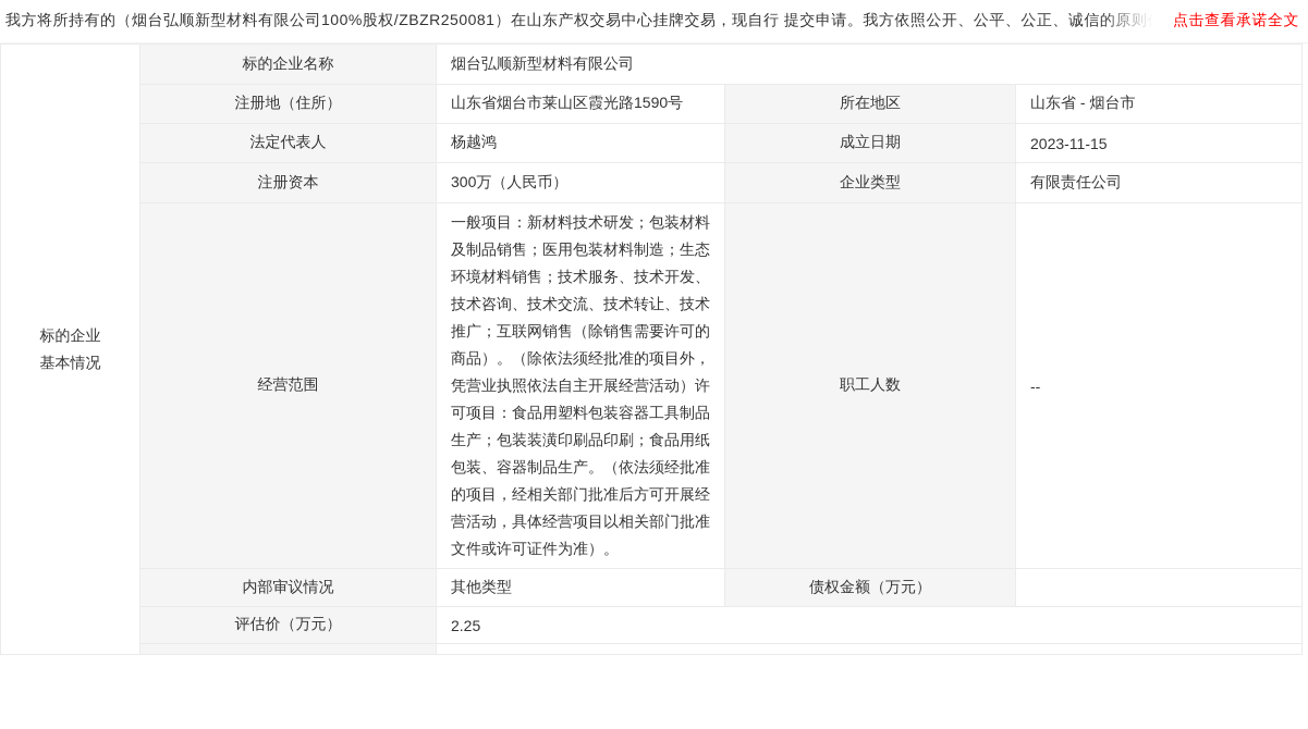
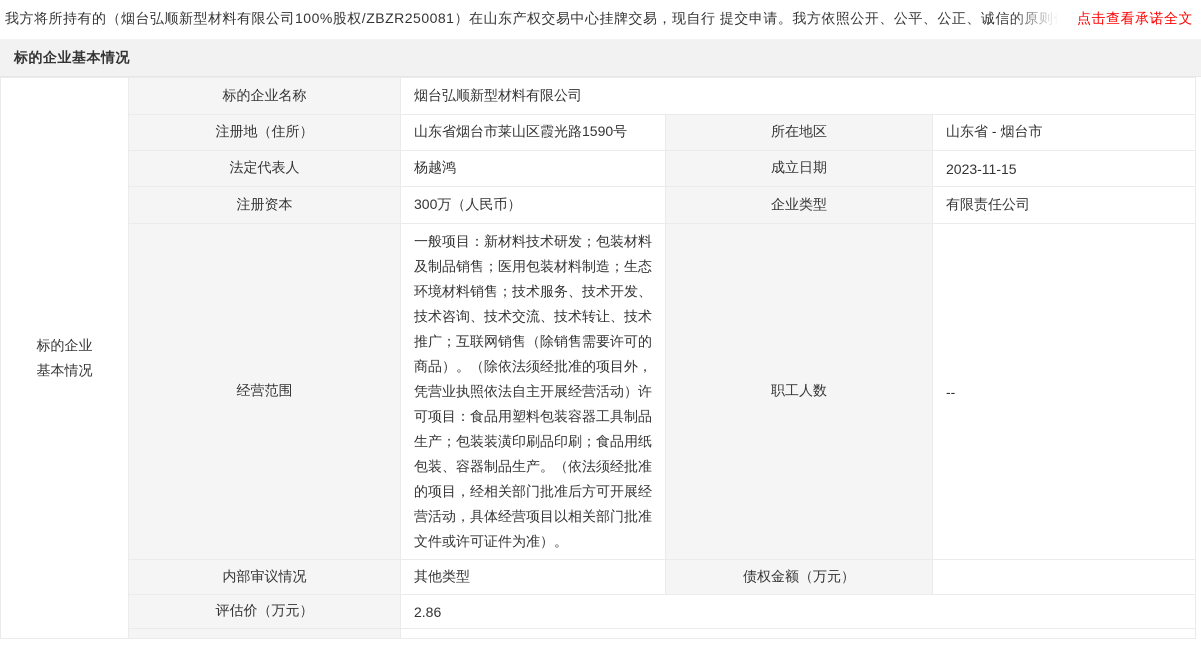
  我方将所持有的（烟台弘顺新型材料有限公司100%股权/ZBZR250081）在山东产权交易中心挂牌交易，现自行 提交申请。我方依照公开、公平、公正、诚信的原则作
  点击查看承诺全文
+ 标的企业基本情况
  标的企业 基本情况	标的企业名称	烟台弘顺新型材料有限公司
  注册地（住所）	山东省烟台市莱山区霞光路1590号	所在地区	山东省 - 烟台市
  法定代表人	杨越鸿	成立日期	2023-11-15
  注册资本	300万（人民币）	企业类型	有限责任公司
  经营范围	一般项目：新材料技术研发；包装材料及制品销售；医用包装材料制造；生态环境材料销售；技术服务、技术开发、技术咨询、技术交流、技术转让、技术推广；互联网销售（除销售需要许可的商品）。（除依法须经批准的项目外，凭营业执照依法自主开展经营活动）许可项目：食品用塑料包装容器工具制品生产；包装装潢印刷品印刷；食品用纸包装、容器制品生产。（依法须经批准的项目，经相关部门批准后方可开展经营活动，具体经营项目以相关部门批准文件或许可证件为准）。	职工人数	--
  内部审议情况	其他类型	债权金额（万元）
- 评估价（万元）	2.25
+ 评估价（万元）	2.86
